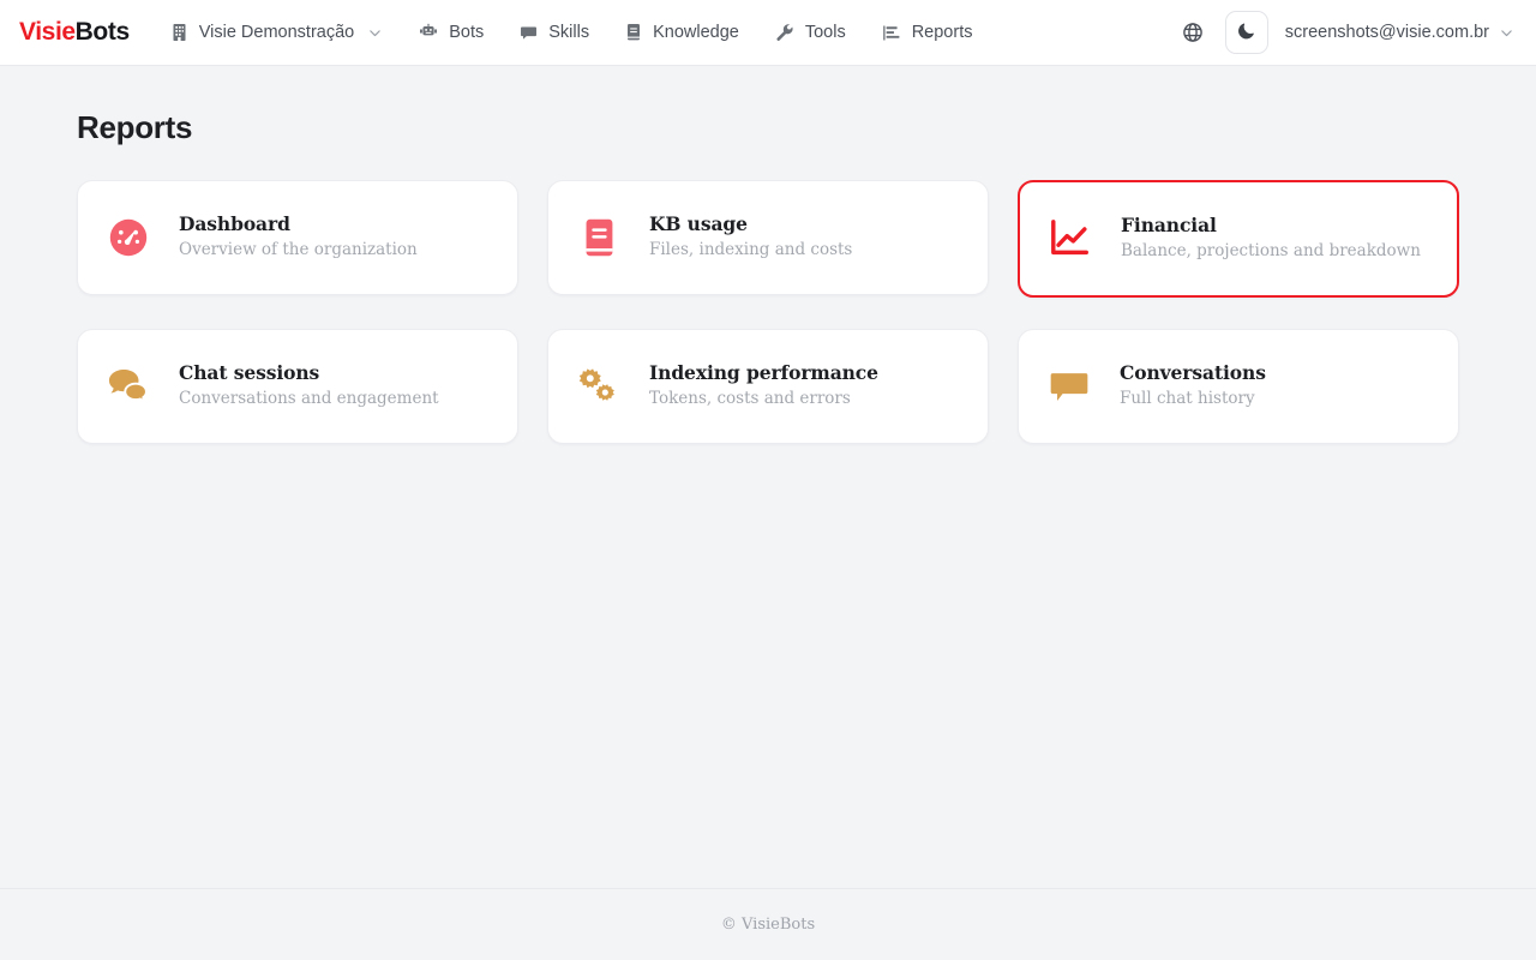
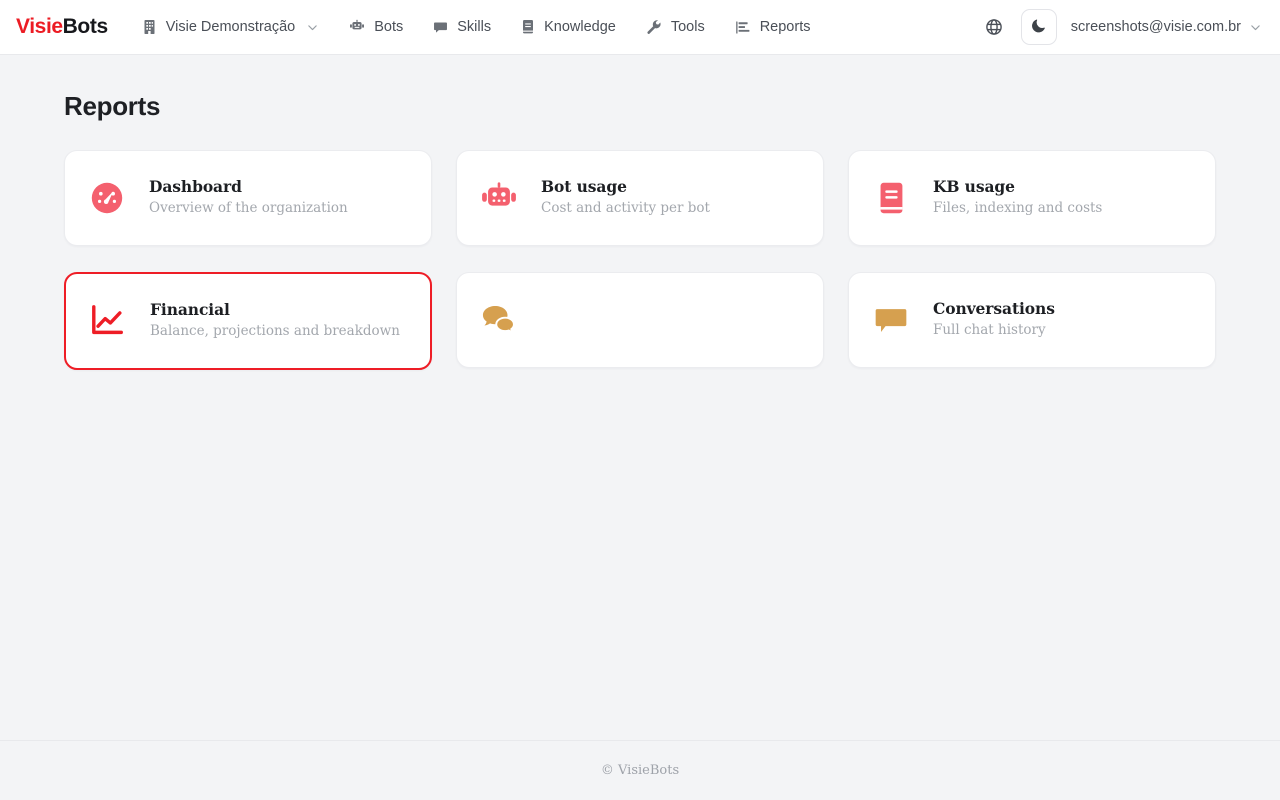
  Visie
  Bots
  Visie Demonstração
  Bots
  Skills
  Knowledge
  Tools
  Reports
  screenshots@visie.com.br
  Reports
  Dashboard
  Overview of the organization
+ Bot usage
+ Cost and activity per bot
  KB usage
  Files, indexing and costs
  Financial
  Balance, projections and breakdown
- Chat sessions
- Conversations and engagement
- Indexing performance
- Tokens, costs and errors
  Conversations
  Full chat history
  © VisieBots
